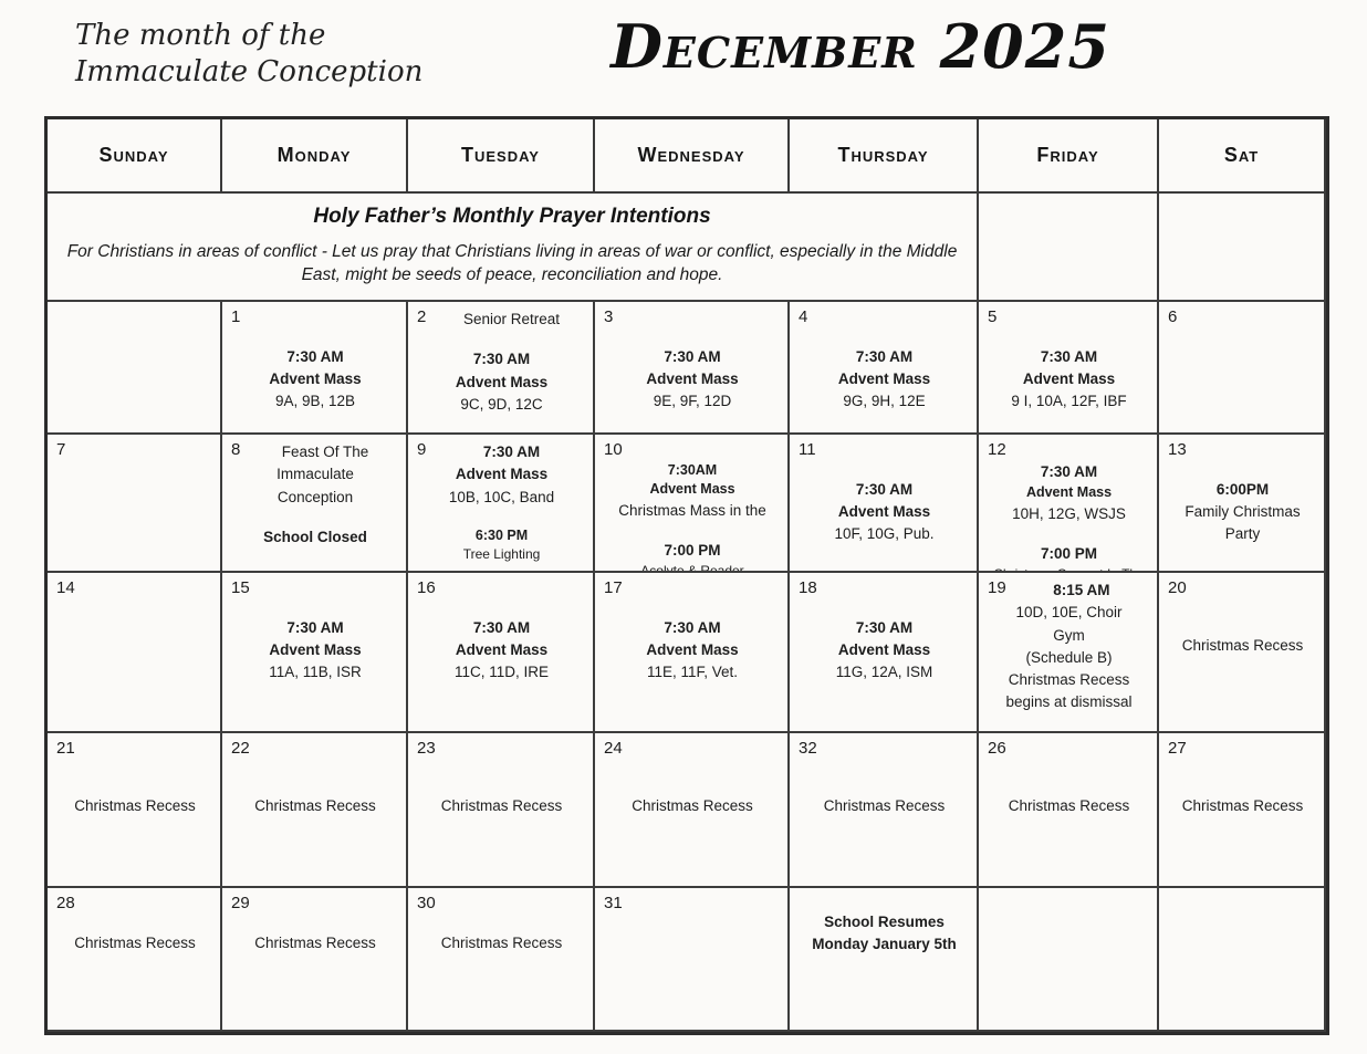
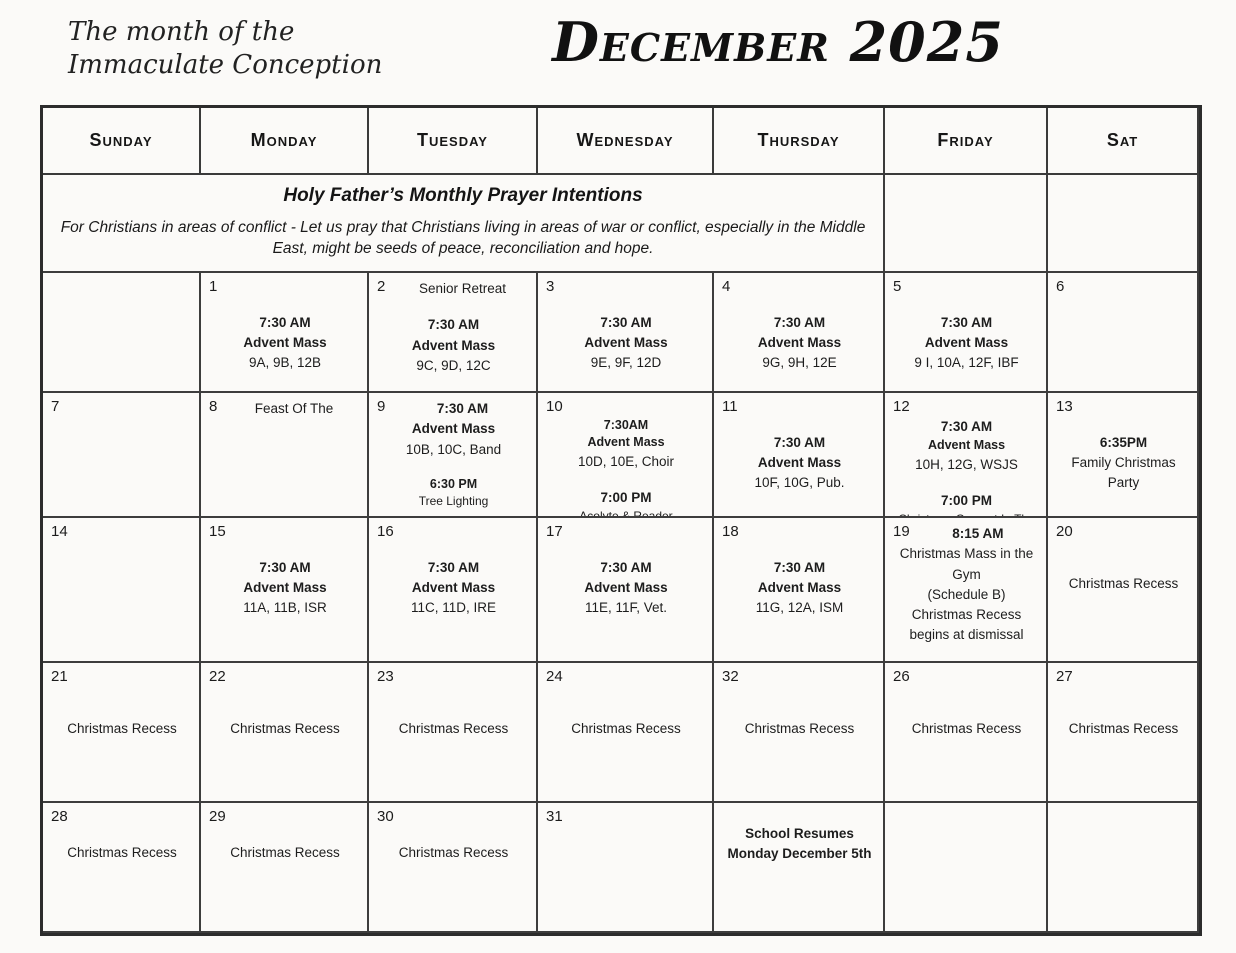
  The month of the
  Immaculate Conception
  December 2025
  Sunday
  Monday
  Tuesday
  Wednesday
  Thursday
  Friday
  Sat
  Holy Father’s Monthly Prayer Intentions
  For Christians in areas of conflict - Let us pray that Christians living in areas of war or conflict, especially in the Middle
  East, might be seeds of peace, reconciliation and hope.
  1
  7:30 AM
  Advent Mass
  9A, 9B, 12B
  2
  Senior Retreat
  7:30 AM
  Advent Mass
  9C, 9D, 12C
  3
  7:30 AM
  Advent Mass
  9E, 9F, 12D
  4
  7:30 AM
  Advent Mass
  9G, 9H, 12E
  5
  7:30 AM
  Advent Mass
  9 I, 10A, 12F, IBF
  6
  7
  8
  Feast Of The
- Immaculate
- Conception
- School Closed
  9
  7:30 AM
  Advent Mass
  10B, 10C, Band
  6:30 PM
  Tree Lighting
  10
  7:30AM
  Advent Mass
- Christmas Mass in the
+ 10D, 10E, Choir
  7:00 PM
  11
  7:30 AM
  Advent Mass
  10F, 10G, Pub.
  12
  7:30 AM
  Advent Mass
  10H, 12G, WSJS
  7:00 PM
  13
- 6:00PM
+ 6:35PM
  Family Christmas
  Party
  14
  15
  7:30 AM
  Advent Mass
  11A, 11B, ISR
  16
  7:30 AM
  Advent Mass
  11C, 11D, IRE
  17
  7:30 AM
  Advent Mass
  11E, 11F, Vet.
  18
  7:30 AM
  Advent Mass
  11G, 12A, ISM
  19
  8:15 AM
- 10D, 10E, Choir
+ Christmas Mass in the
  Gym
  (Schedule B)
  Christmas Recess
  begins at dismissal
  20
  Christmas Recess
  21
  Christmas Recess
  22
  Christmas Recess
  23
  Christmas Recess
  24
  Christmas Recess
  32
  Christmas Recess
  26
  Christmas Recess
  27
  Christmas Recess
  28
  Christmas Recess
  29
  Christmas Recess
  30
  Christmas Recess
  31
  School Resumes
- Monday January 5th
+ Monday December 5th
